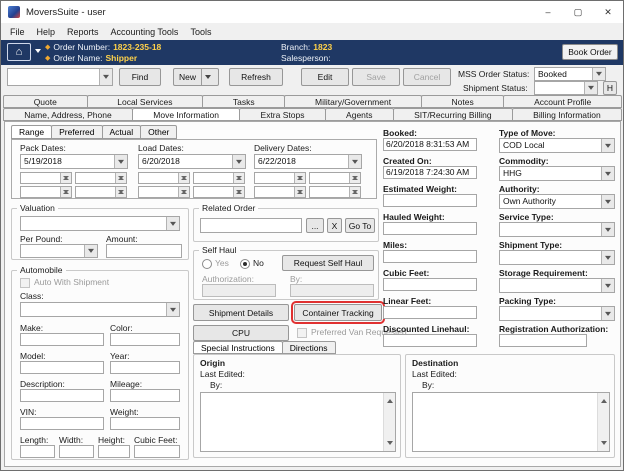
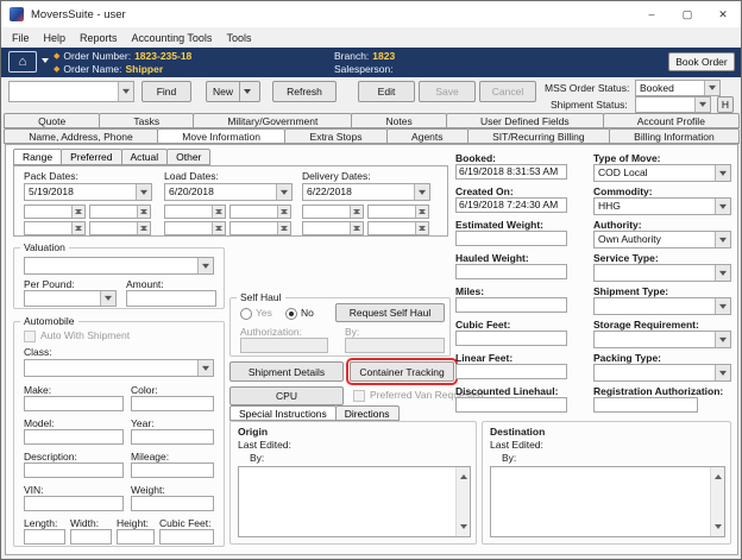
  MoversSuite - user
  –
  ▢
  ✕
  File
  Help
  Reports
  Accounting Tools
  Tools
  ⌂
  Order Number:
  1823-235-18
  Order Name:
  Shipper
  Branch:
  1823
  Salesperson:
  Book Order
  Find
  New
  Refresh
  Edit
  Save
  Cancel
  MSS Order Status:
  Booked
  Shipment Status:
  H
  Quote
- Local Services
  Tasks
  Military/Government
  Notes
+ User Defined Fields
  Account Profile
  Name, Address, Phone
  Move Information
  Extra Stops
  Agents
  SIT/Recurring Billing
  Billing Information
  Range
  Preferred
  Actual
  Other
  Pack Dates:
  Load Dates:
  Delivery Dates:
  5/19/2018
  6/20/2018
  6/22/2018
  Valuation
  Per Pound:
  Amount:
  Automobile
  Auto With Shipment
  Class:
  Make:
  Color:
  Model:
  Year:
  Description:
  Mileage:
  VIN:
  Weight:
  Length:
  Width:
  Height:
  Cubic Feet:
- Related Order
- ...
- X
- Go To
  Self Haul
  Yes
  No
  Request Self Haul
  Authorization:
  By:
  Shipment Details
  Container Tracking
  CPU
  Preferred Van Requested
  Special Instructions
  Directions
  Origin
  Last Edited:
  By:
  Destination
  Last Edited:
  By:
  Booked:
- 6/20/2018 8:31:53 AM
+ 6/19/2018 8:31:53 AM
  Created On:
  6/19/2018 7:24:30 AM
  Estimated Weight:
  Hauled Weight:
  Miles:
  Cubic Feet:
  Linear Feet:
  Discounted Linehaul:
  Type of Move:
  COD Local
  Commodity:
  HHG
  Authority:
  Own Authority
  Service Type:
  Shipment Type:
  Storage Requirement:
  Packing Type:
  Registration Authorization:
